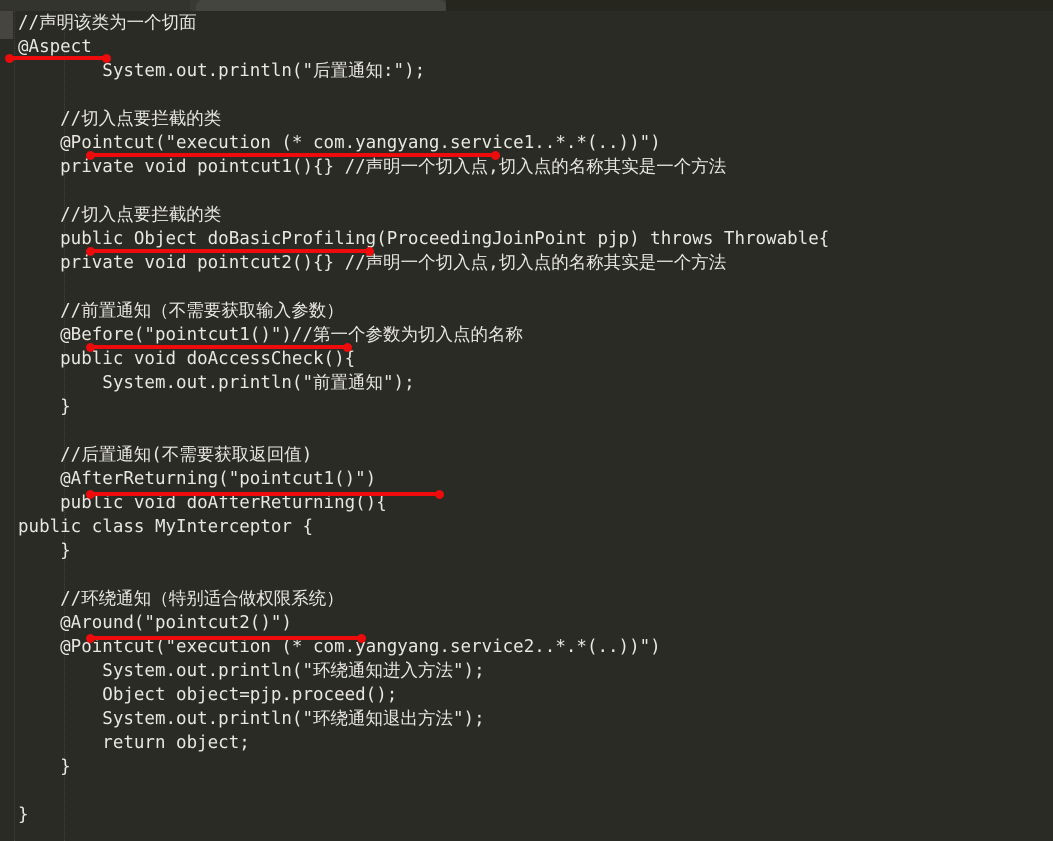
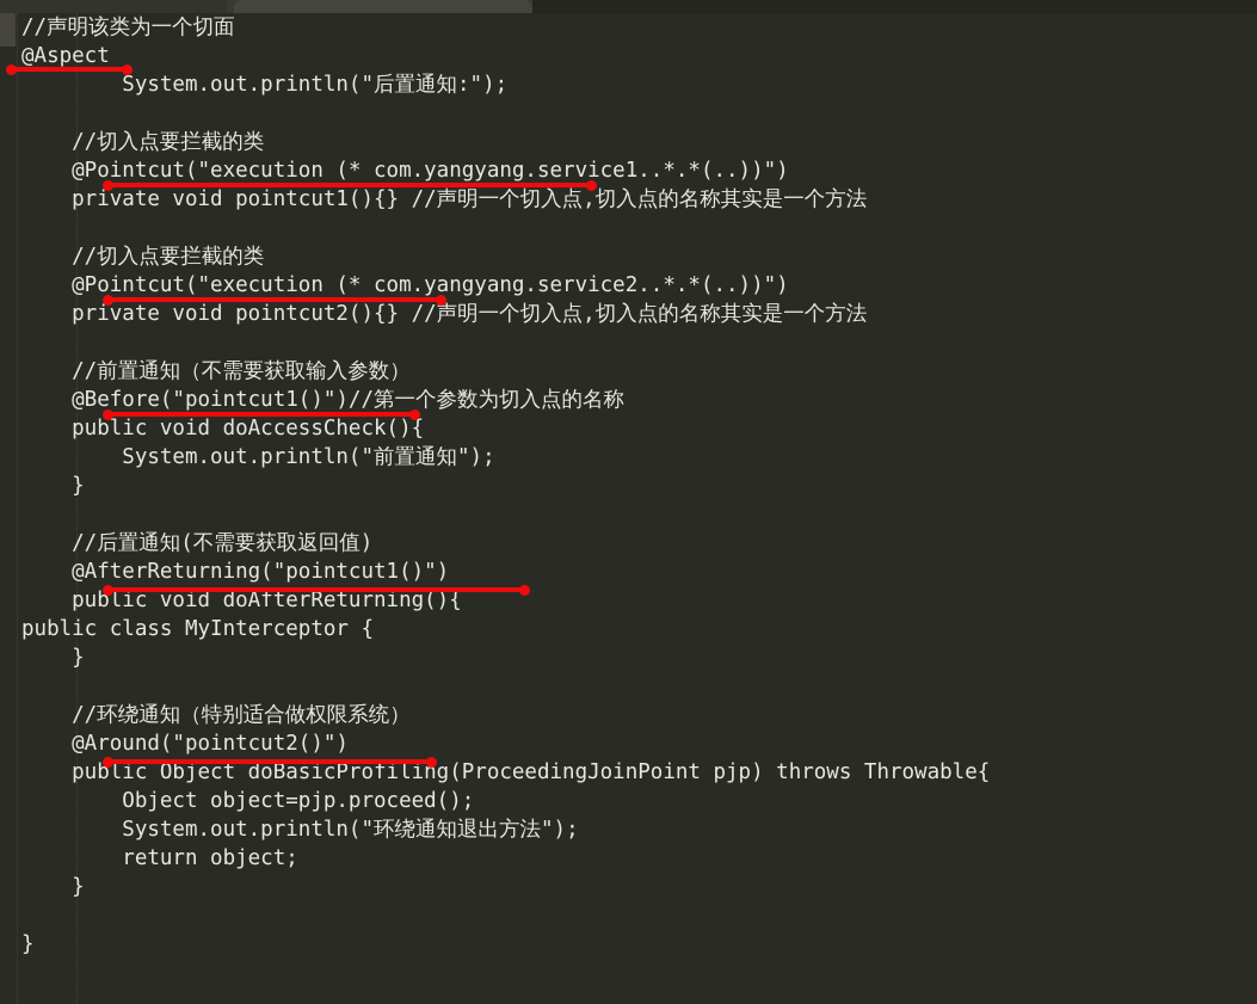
  //声明该类为一个切面
  @Aspect
  System.out.println("后置通知:");
  //切入点要拦截的类
  @Pointcut("execution (* com.yangyang.service1..*.*(..))")
  private void pointcut1(){} //声明一个切入点,切入点的名称其实是一个方法
  //切入点要拦截的类
- public Object doBasicProfiling(ProceedingJoinPoint pjp) throws Throwable{
+ @Pointcut("execution (* com.yangyang.service2..*.*(..))")
  private void pointcut2(){} //声明一个切入点,切入点的名称其实是一个方法
  //前置通知（不需要获取输入参数）
  @Before("pointcut1()")//第一个参数为切入点的名称
  public void doAccessCheck(){
  System.out.println("前置通知");
  }
  //后置通知(不需要获取返回值)
  @AfterReturning("pointcut1()")
  public void doAfterReturning(){
  public class MyInterceptor {
  }
  //环绕通知（特别适合做权限系统）
  @Around("pointcut2()")
- @Pointcut("execution (* com.yangyang.service2..*.*(..))")
+ public Object doBasicProfiling(ProceedingJoinPoint pjp) throws Throwable{
- System.out.println("环绕通知进入方法");
  Object object=pjp.proceed();
  System.out.println("环绕通知退出方法");
  return object;
  }
  }
